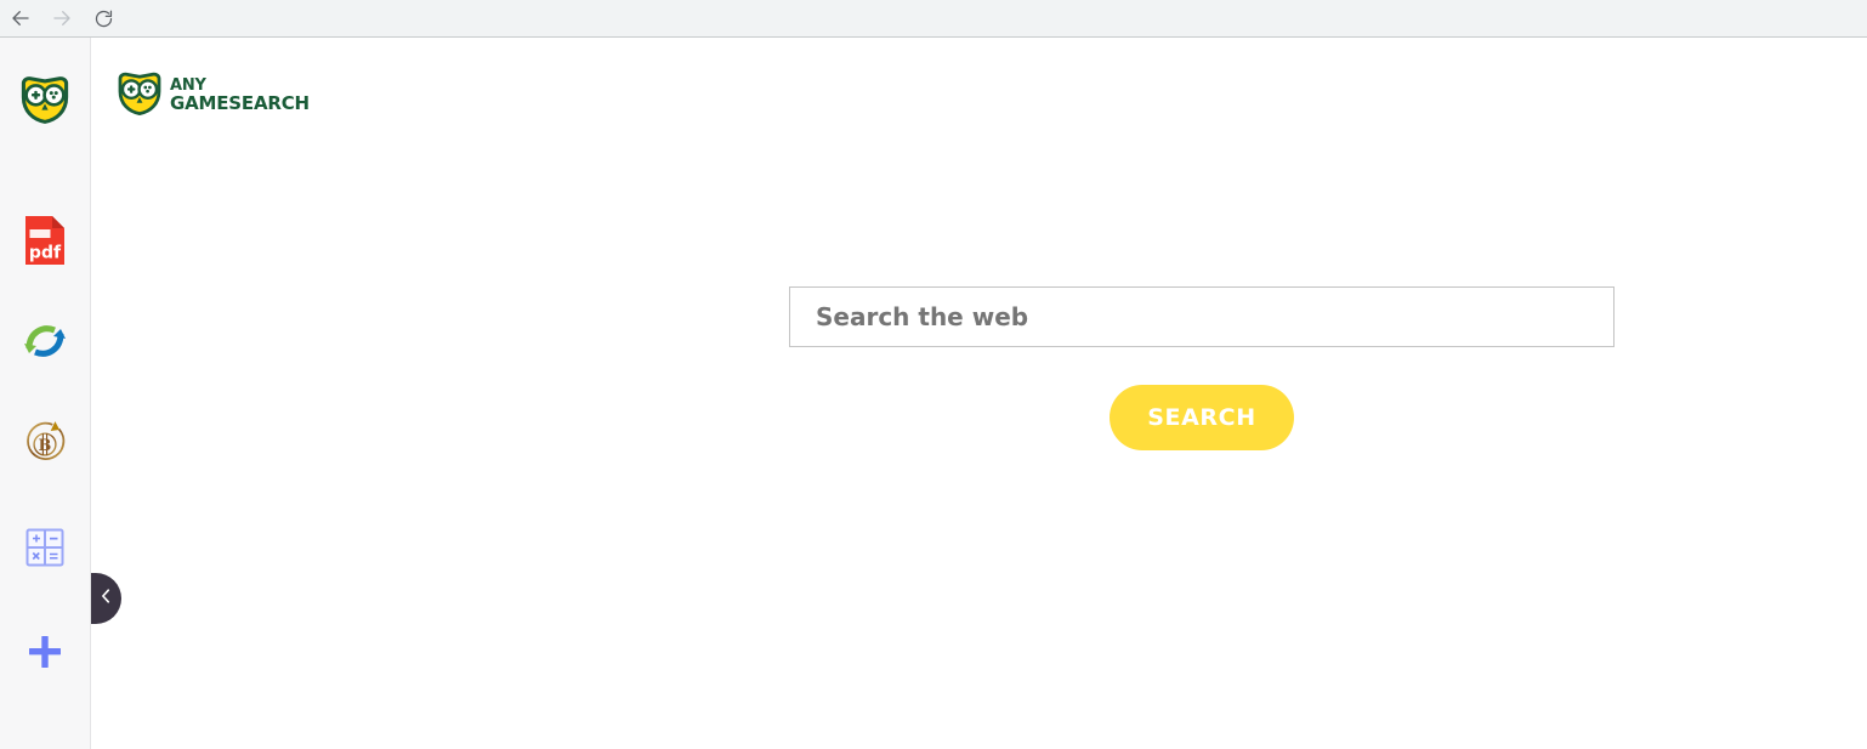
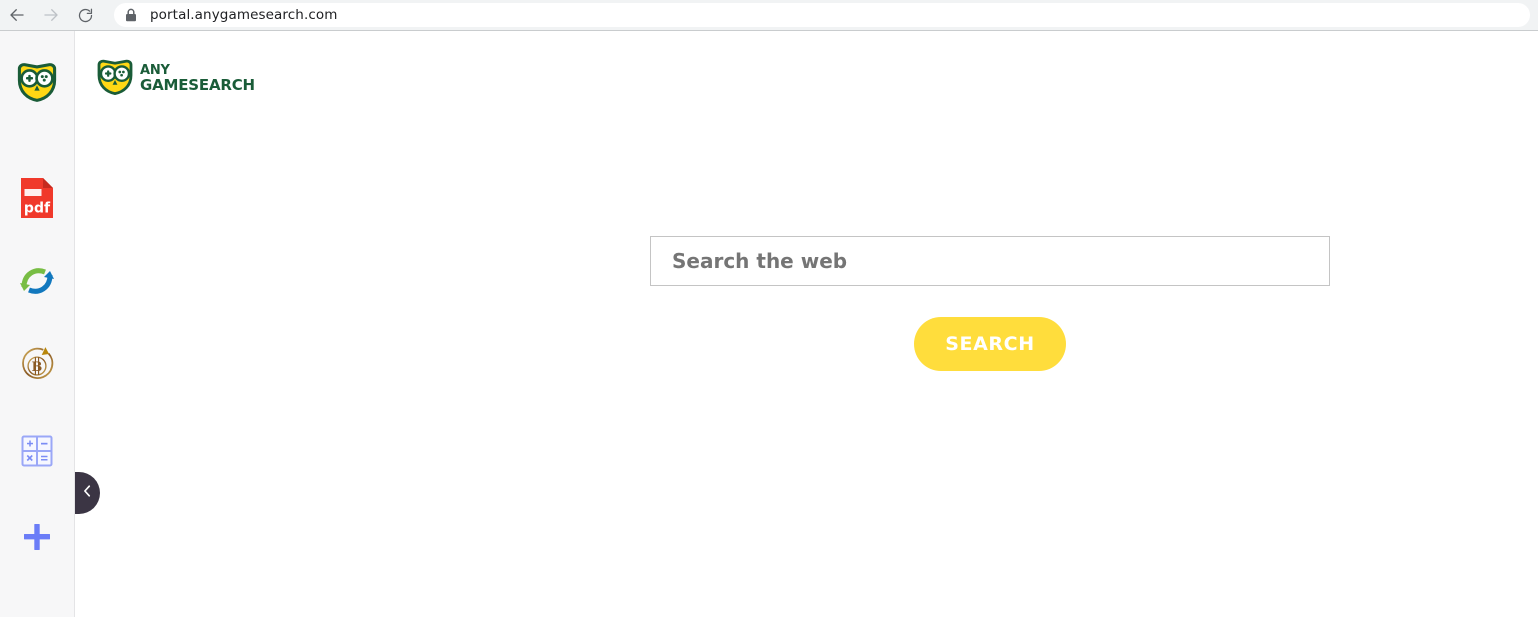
+ portal.anygamesearch.com
  pdf
  B
  ANY
  GAMESEARCH
  Search the web
  SEARCH
